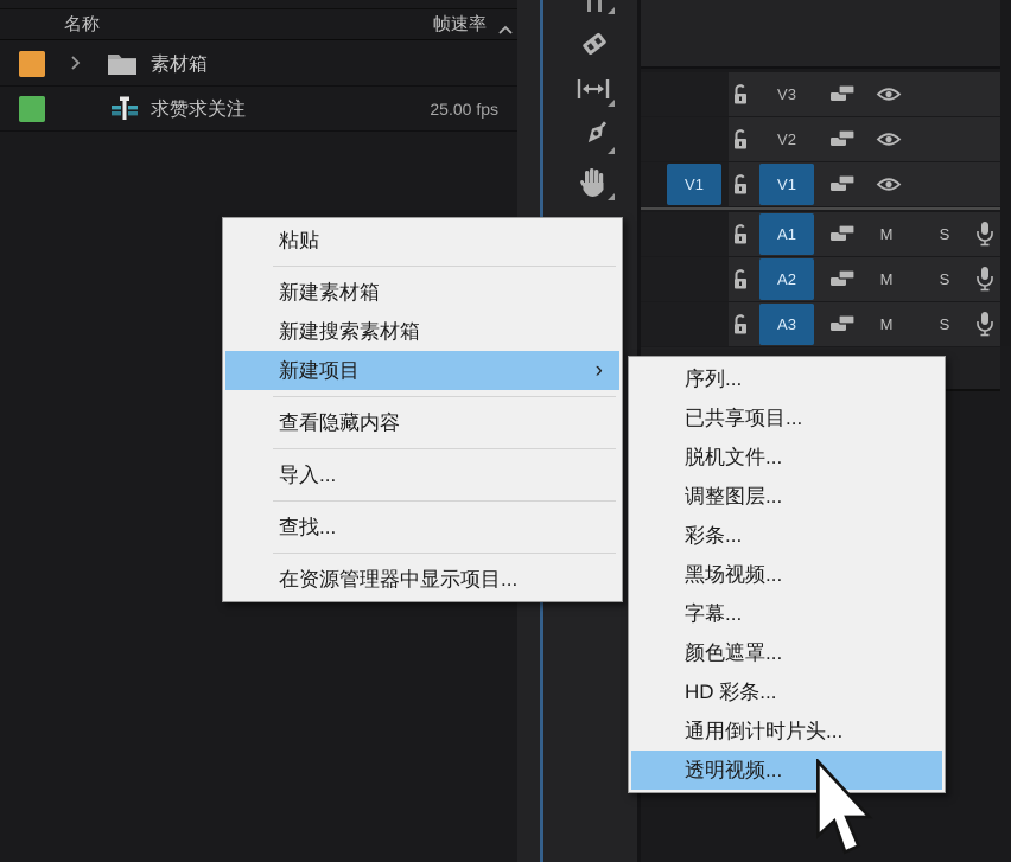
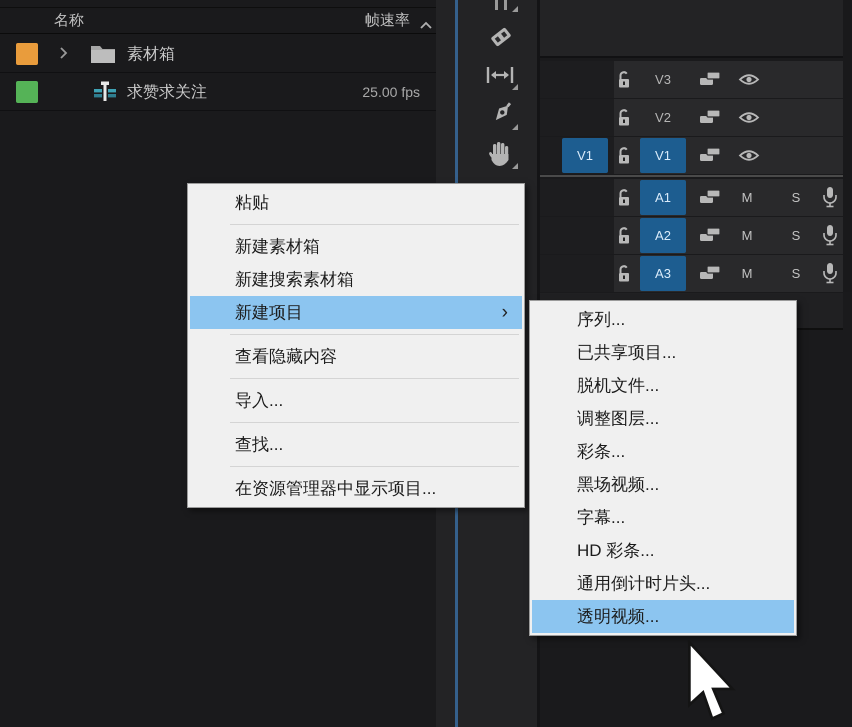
  名称
  帧速率
  素材箱
  求赞求关注
  25.00 fps
  V3
  V2
  V1
  V1
  A1
  M
  S
  A2
  M
  S
  A3
  M
  S
  粘贴
  新建素材箱
  新建搜索素材箱
  新建项目
  ›
  查看隐藏内容
  导入...
  查找...
  在资源管理器中显示项目...
  序列...
  已共享项目...
  脱机文件...
  调整图层...
  彩条...
  黑场视频...
  字幕...
- 颜色遮罩...
  HD 彩条...
  通用倒计时片头...
  透明视频...
